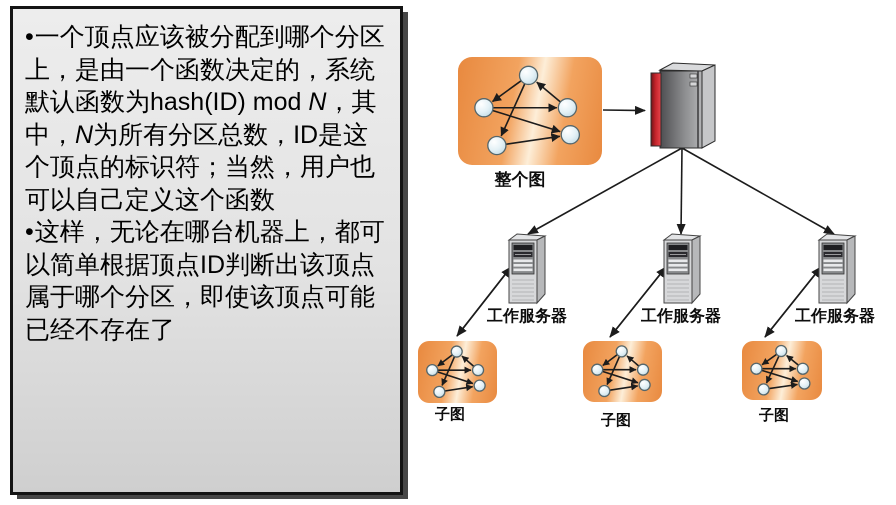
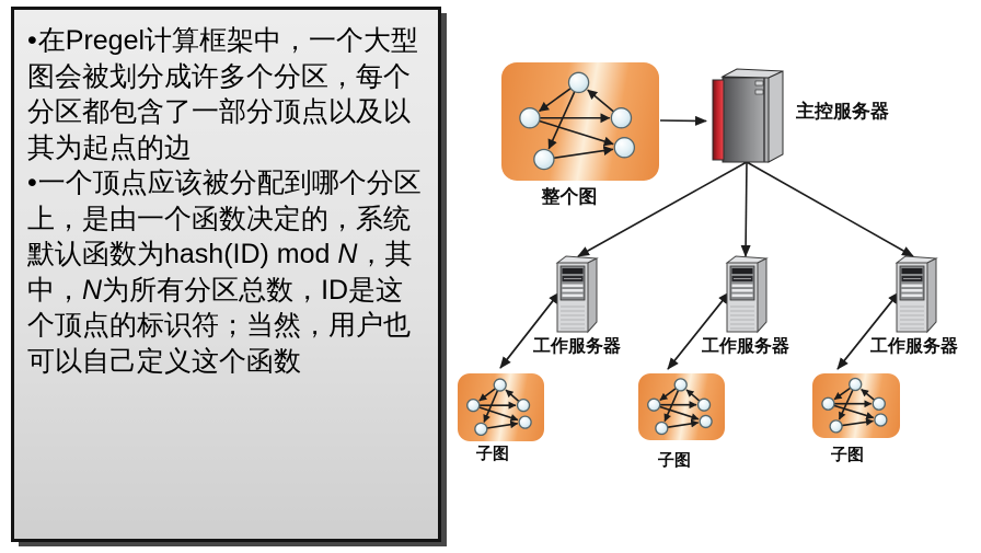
+ •在Pregel计算框架中，一个大型图会被划分成许多个分区，每个分区都包含了一部分顶点以及以其为起点的边
  •一个顶点应该被分配到哪个分区上，是由一个函数决定的，系统默认函数为hash(ID) mod N，其中，N为所有分区总数，ID是这个顶点的标识符；当然，用户也可以自己定义这个函数
- •这样，无论在哪台机器上，都可以简单根据顶点ID判断出该顶点属于哪个分区，即使该顶点可能已经不存在了
  整个图
+ 主控服务器
  工作服务器
  工作服务器
  工作服务器
  子图
  子图
  子图
